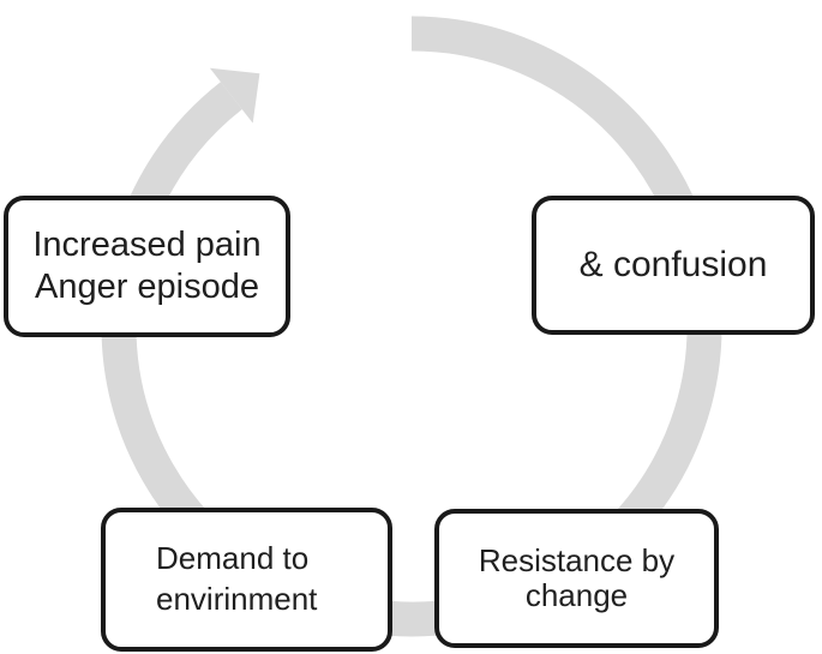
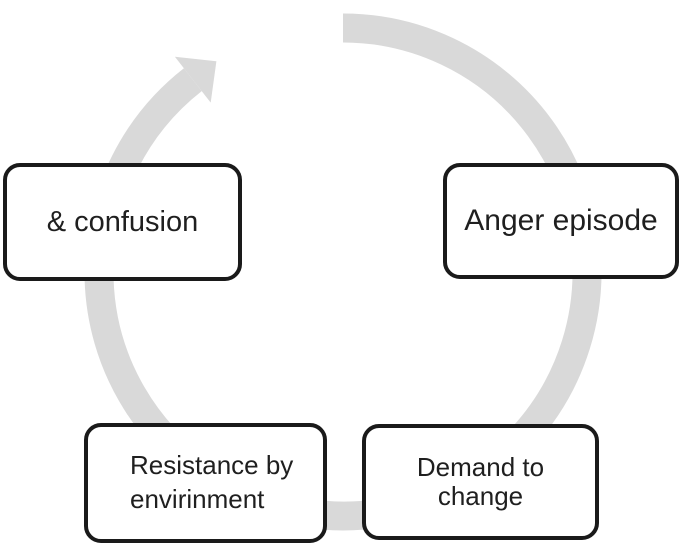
- & confusion
+ Anger episode
- Resistance by
+ Demand to
  change
- Demand to
+ Resistance by
  envirinment
- Increased pain
- Anger episode
+ & confusion
